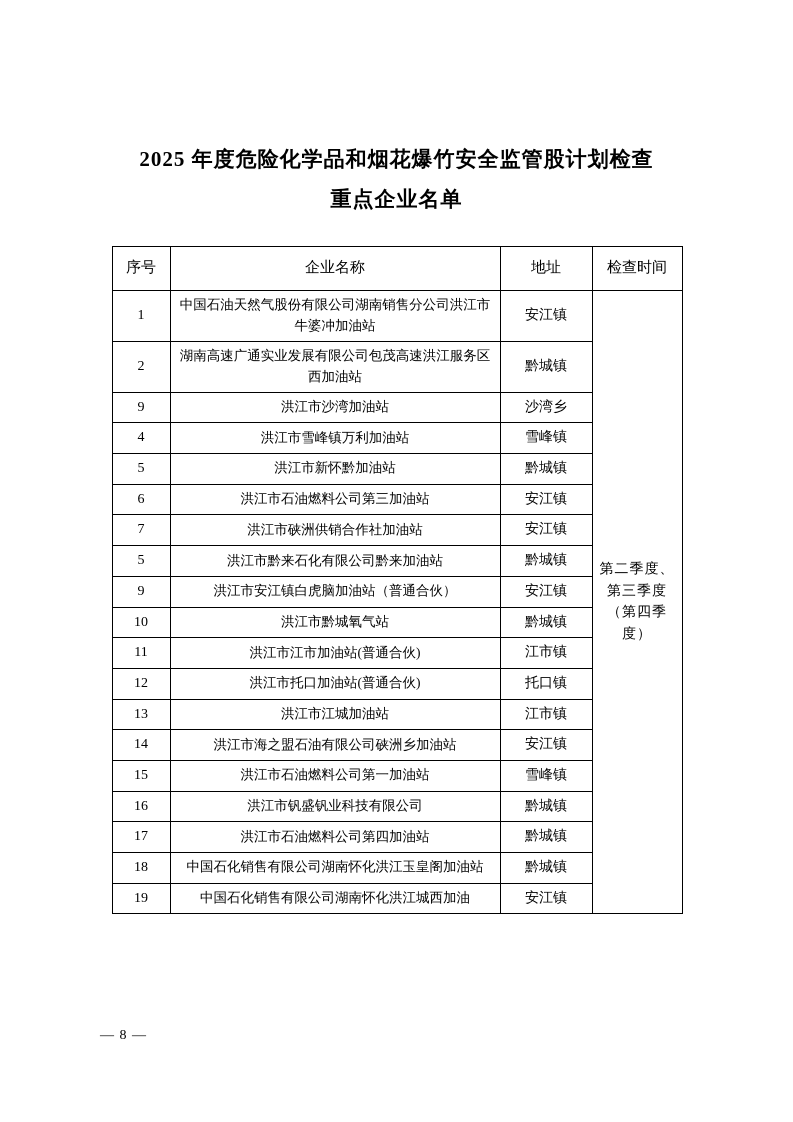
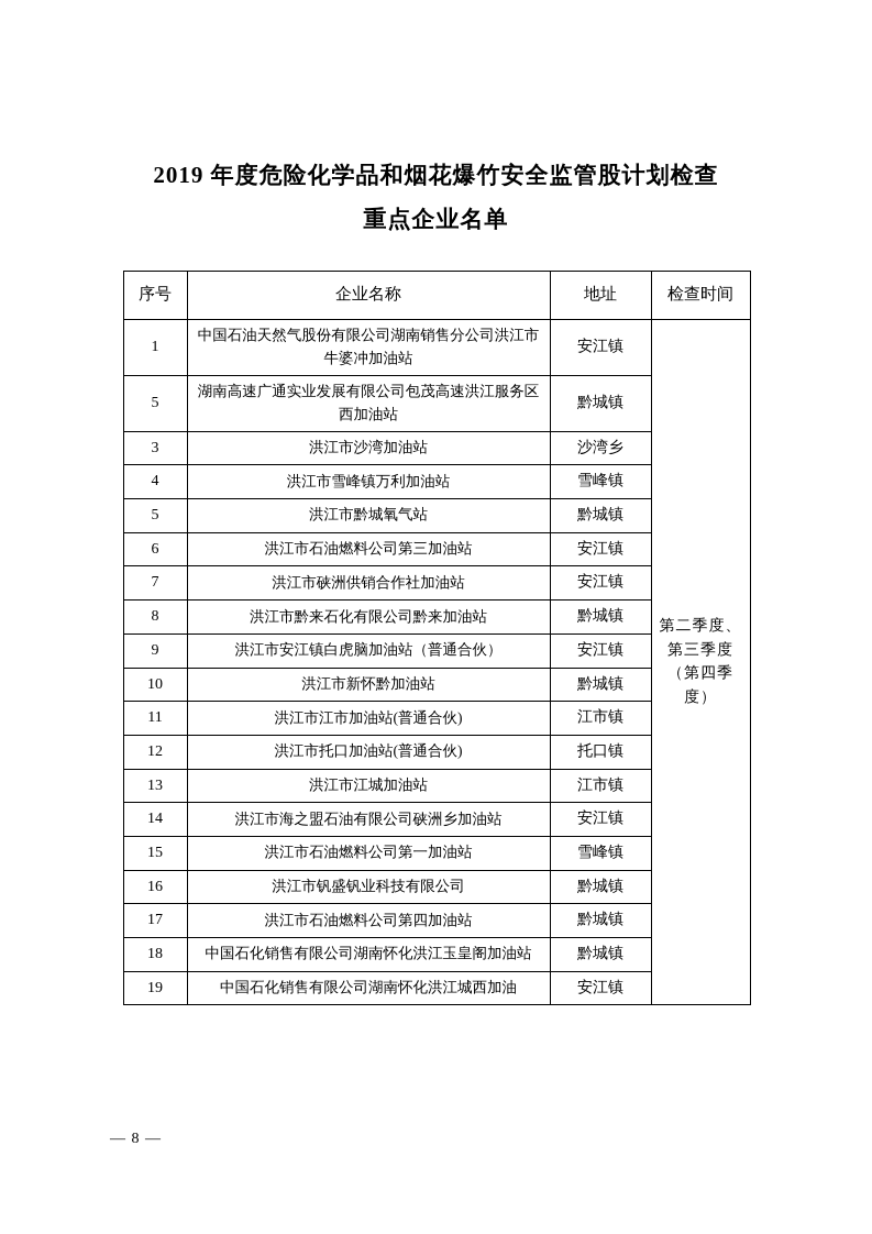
- 2025 年度危险化学品和烟花爆竹安全监管股计划检查
+ 2019 年度危险化学品和烟花爆竹安全监管股计划检查
  重点企业名单
  序号	企业名称	地址	检查时间
  1	中国石油天然气股份有限公司湖南销售分公司洪江市牛婆冲加油站	安江镇	第二季度、第三季度（第四季度）
- 2	湖南高速广通实业发展有限公司包茂高速洪江服务区西加油站	黔城镇
+ 5	湖南高速广通实业发展有限公司包茂高速洪江服务区西加油站	黔城镇
- 9	洪江市沙湾加油站	沙湾乡
+ 3	洪江市沙湾加油站	沙湾乡
  4	洪江市雪峰镇万利加油站	雪峰镇
- 5	洪江市新怀黔加油站	黔城镇
+ 5	洪江市黔城氧气站	黔城镇
  6	洪江市石油燃料公司第三加油站	安江镇
  7	洪江市硖洲供销合作社加油站	安江镇
- 5	洪江市黔来石化有限公司黔来加油站	黔城镇
+ 8	洪江市黔来石化有限公司黔来加油站	黔城镇
  9	洪江市安江镇白虎脑加油站（普通合伙）	安江镇
- 10	洪江市黔城氧气站	黔城镇
+ 10	洪江市新怀黔加油站	黔城镇
  11	洪江市江市加油站(普通合伙)	江市镇
  12	洪江市托口加油站(普通合伙)	托口镇
  13	洪江市江城加油站	江市镇
  14	洪江市海之盟石油有限公司硖洲乡加油站	安江镇
  15	洪江市石油燃料公司第一加油站	雪峰镇
  16	洪江市钒盛钒业科技有限公司	黔城镇
  17	洪江市石油燃料公司第四加油站	黔城镇
  18	中国石化销售有限公司湖南怀化洪江玉皇阁加油站	黔城镇
  19	中国石化销售有限公司湖南怀化洪江城西加油	安江镇
  — 8 —
